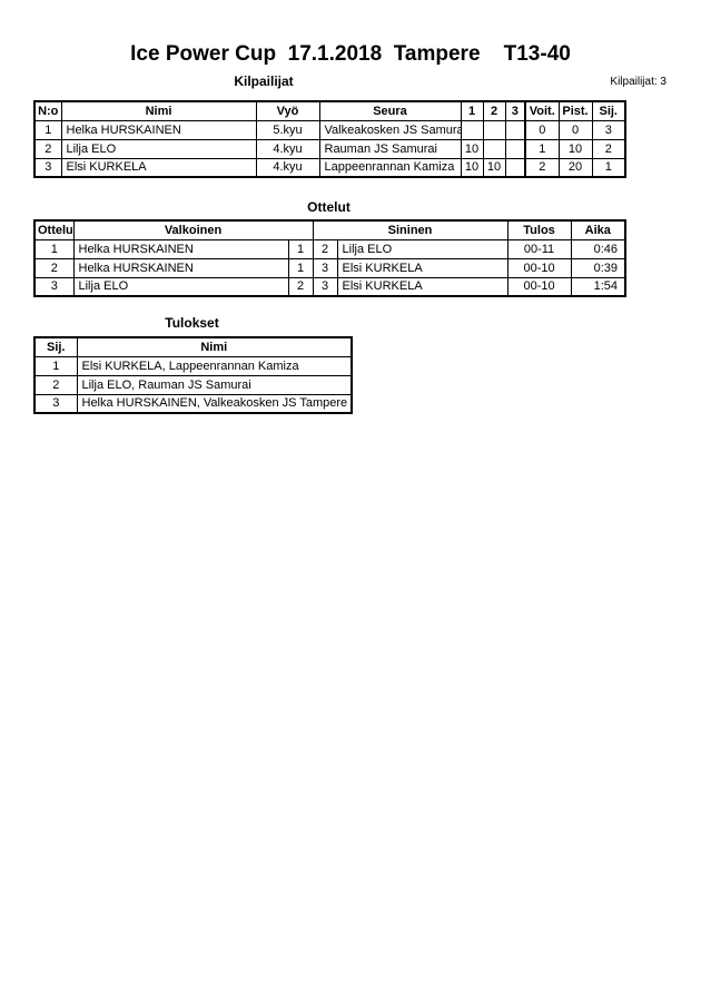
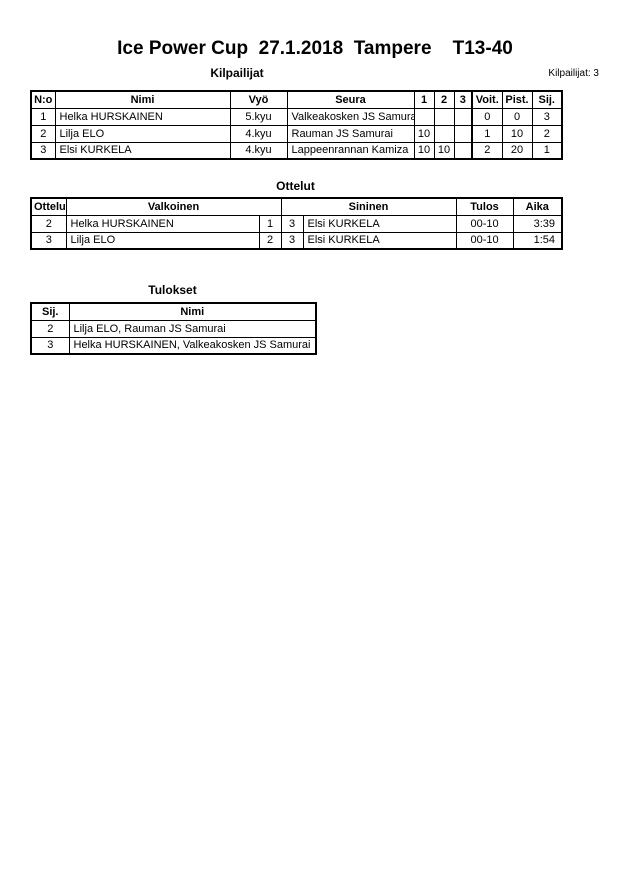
- Ice Power Cup 17.1.2018 Tampere T13-40
+ Ice Power Cup 27.1.2018 Tampere T13-40
  Kilpailijat
  Kilpailijat: 3
  N:o	Nimi	Vyö	Seura	1	2	3	Voit.	Pist.	Sij.
  1	Helka HURSKAINEN	5.kyu	Valkeakosken JS Samura				0	0	3
  2	Lilja ELO	4.kyu	Rauman JS Samurai	10			1	10	2
  3	Elsi KURKELA	4.kyu	Lappeenrannan Kamiza	10	10		2	20	1
  Ottelut
  Ottelu	Valkoinen	Sininen	Tulos	Aika
- 1	Helka HURSKAINEN	1	2	Lilja ELO	00-11	0:46
- 2	Helka HURSKAINEN	1	3	Elsi KURKELA	00-10	0:39
+ 2	Helka HURSKAINEN	1	3	Elsi KURKELA	00-10	3:39
  3	Lilja ELO	2	3	Elsi KURKELA	00-10	1:54
  Tulokset
  Sij.	Nimi
- 1	Elsi KURKELA, Lappeenrannan Kamiza
  2	Lilja ELO, Rauman JS Samurai
- 3	Helka HURSKAINEN, Valkeakosken JS Tampere
+ 3	Helka HURSKAINEN, Valkeakosken JS Samurai
